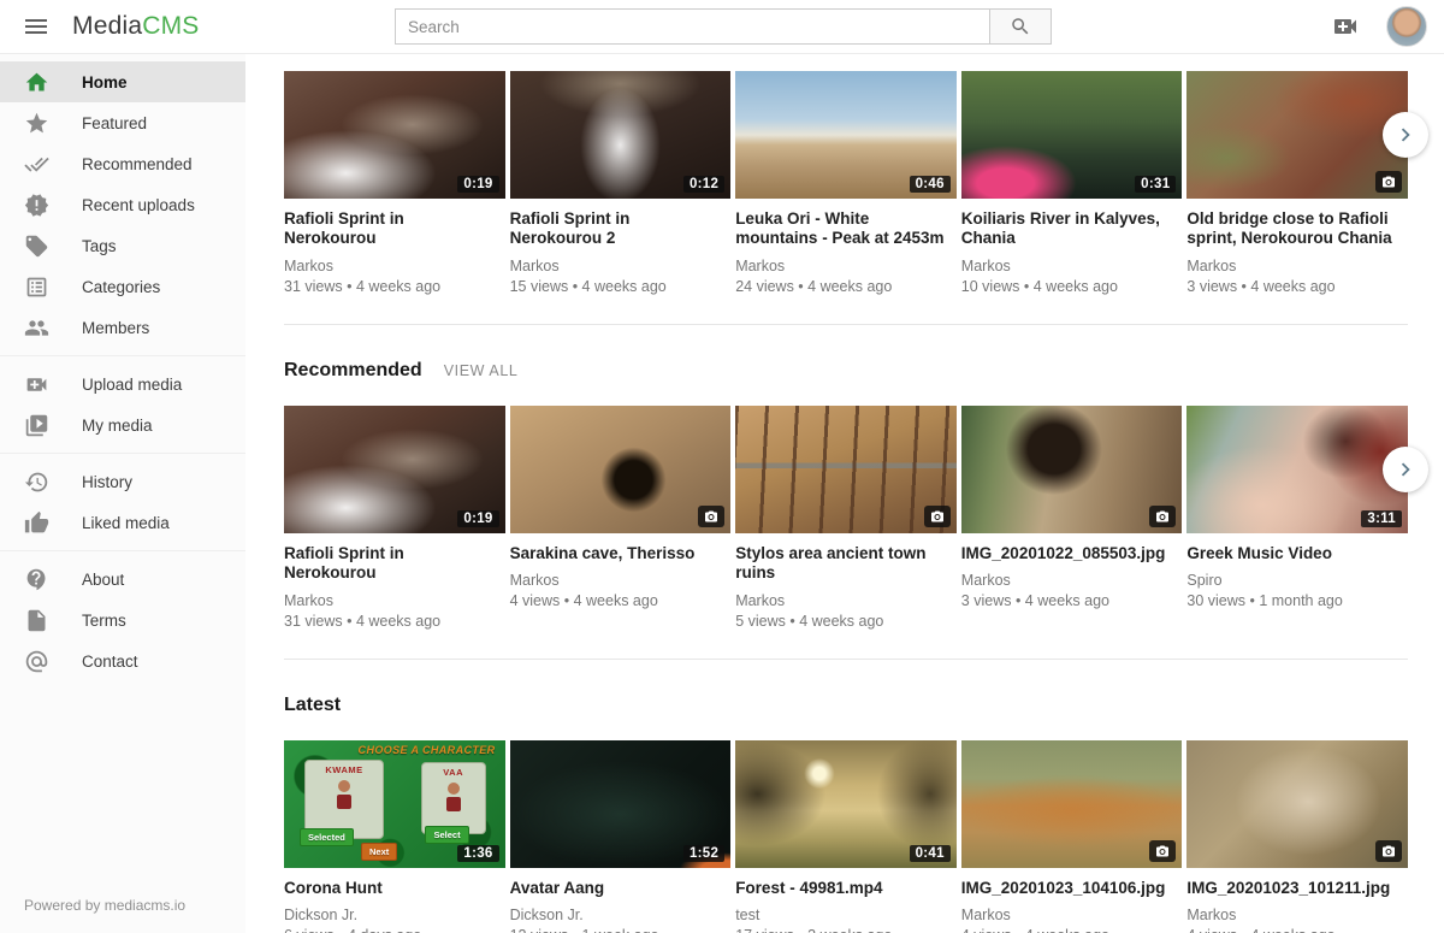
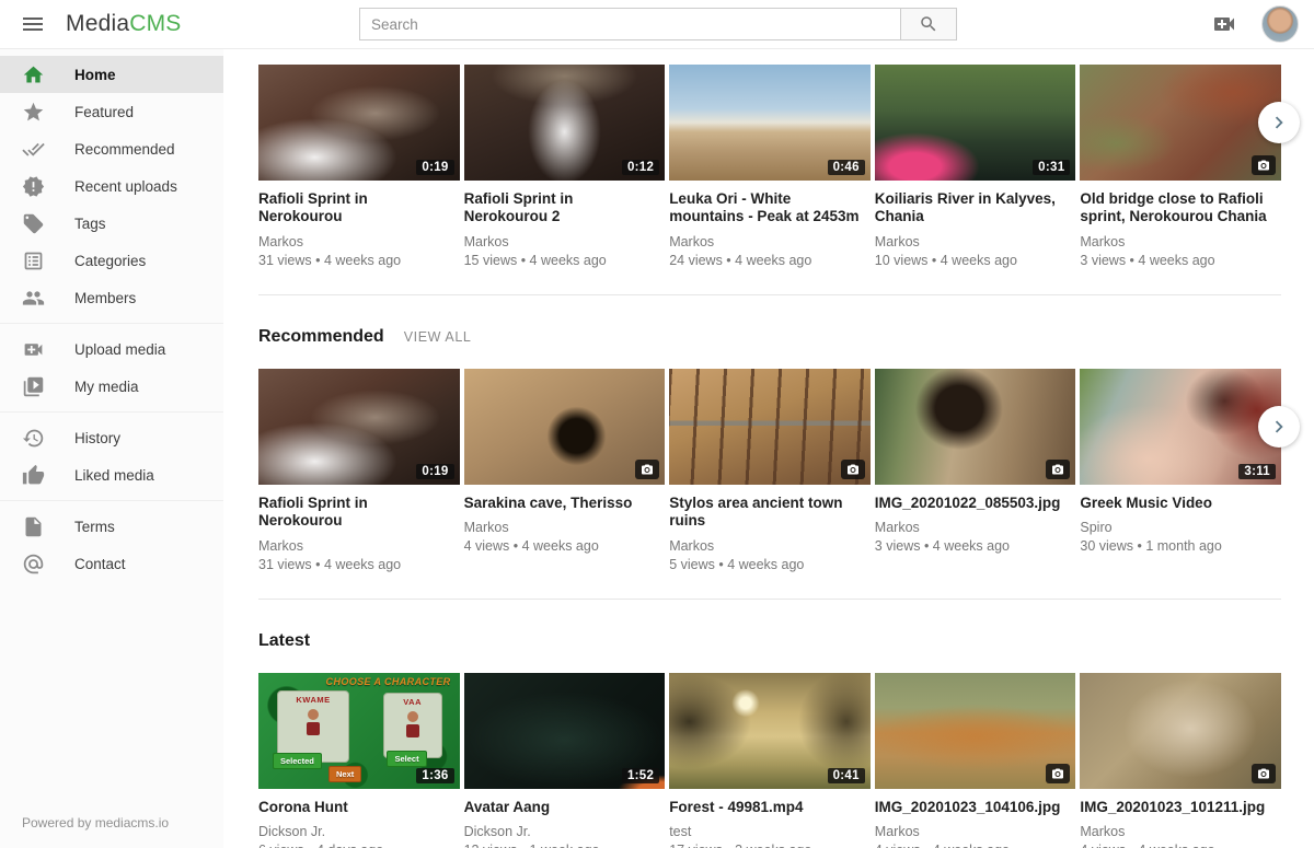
  MediaCMS
  Search
  Home
  Featured
  Recommended
  Recent uploads
  Tags
  Categories
  Members
  Upload media
  My media
  History
  Liked media
- About
  Terms
  Contact
  Powered by mediacms.io
  0:19
  Rafioli Sprint in Nerokourou
  Markos
  31 views • 4 weeks ago
  0:12
  Rafioli Sprint in Nerokourou 2
  Markos
  15 views • 4 weeks ago
  0:46
  Leuka Ori - White mountains - Peak at 2453m
  Markos
  24 views • 4 weeks ago
  0:31
  Koiliaris River in Kalyves, Chania
  Markos
  10 views • 4 weeks ago
  Old bridge close to Rafioli sprint, Nerokourou Chania
  Markos
  3 views • 4 weeks ago
  Recommended
  VIEW ALL
  0:19
  Rafioli Sprint in Nerokourou
  Markos
  31 views • 4 weeks ago
  Sarakina cave, Therisso
  Markos
  4 views • 4 weeks ago
  Stylos area ancient town ruins
  Markos
  5 views • 4 weeks ago
  IMG_20201022_085503.jpg
  Markos
  3 views • 4 weeks ago
  3:11
  Greek Music Video
  Spiro
  30 views • 1 month ago
  Latest
  CHOOSE A CHARACTER
  KWAME
  VAA
  Selected
  Next
  Select
  1:36
  Corona Hunt
  Dickson Jr.
  1:52
  Avatar Aang
  Dickson Jr.
  0:41
  Forest - 49981.mp4
  test
  IMG_20201023_104106.jpg
  Markos
  IMG_20201023_101211.jpg
  Markos
